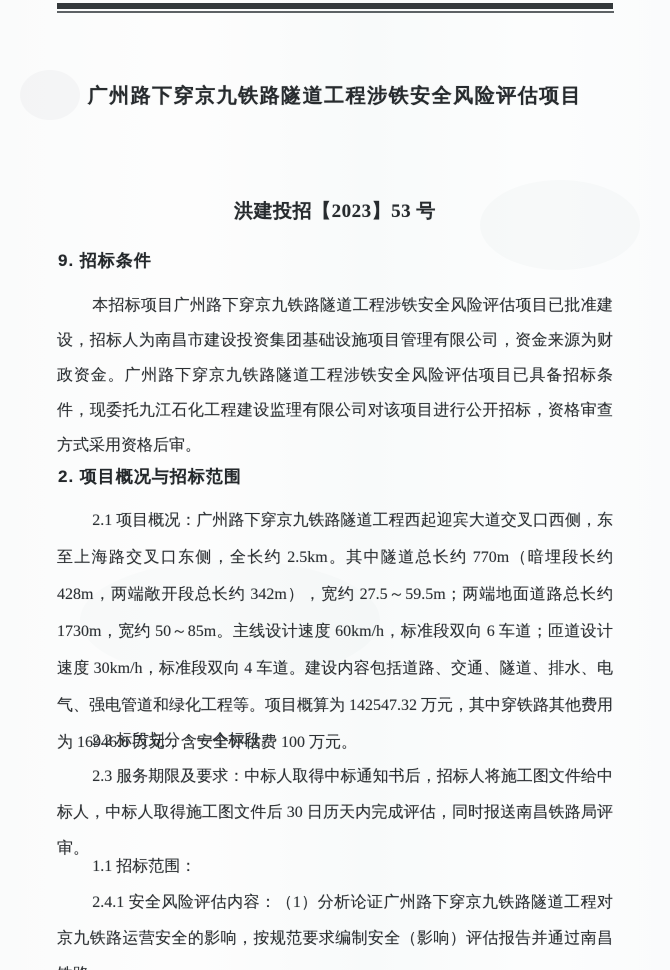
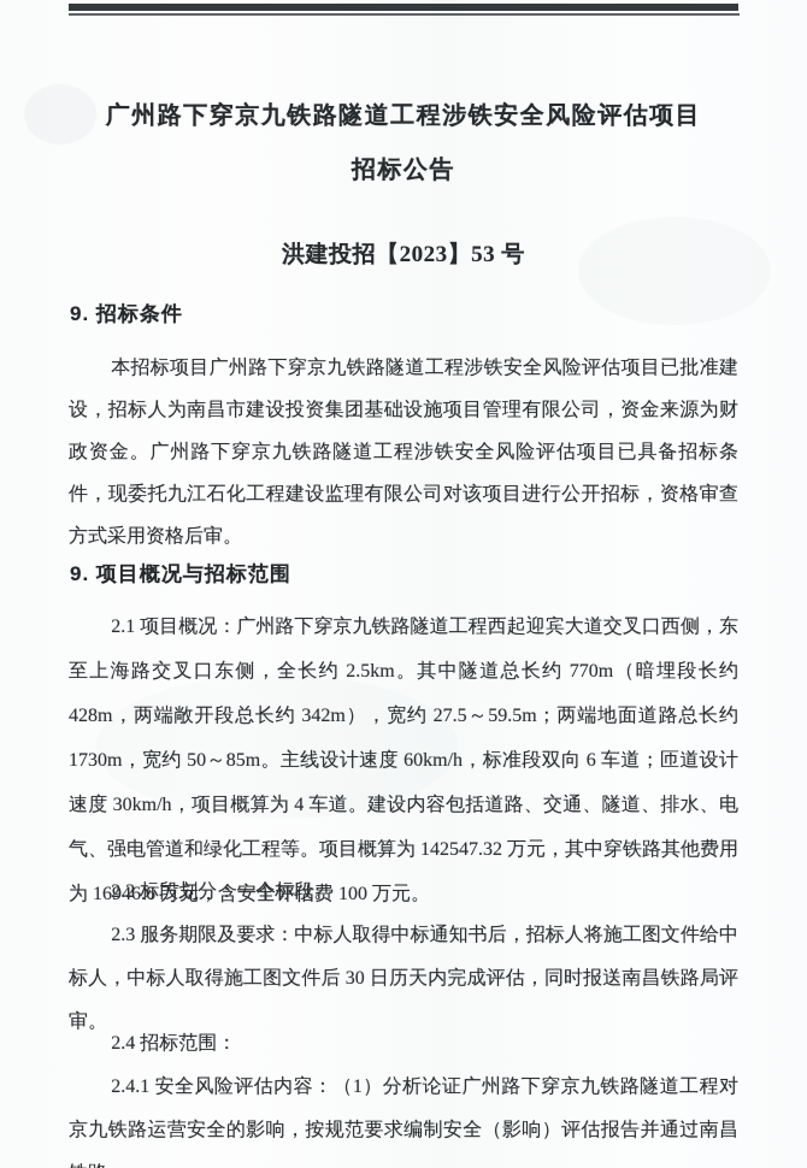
  广州路下穿京九铁路隧道工程涉铁安全风险评估项目
+ 招标公告
  洪建投招【2023】53 号
  9. 招标条件
  本招标项目广州路下穿京九铁路隧道工程涉铁安全风险评估项目已批准建设，招标人为南昌市建设投资集团基础设施项目管理有限公司，资金来源为财政资金。广州路下穿京九铁路隧道工程涉铁安全风险评估项目已具备招标条件，现委托九江石化工程建设监理有限公司对该项目进行公开招标，资格审查方式采用资格后审。
- 2. 项目概况与招标范围
+ 9. 项目概况与招标范围
- 2.1 项目概况：广州路下穿京九铁路隧道工程西起迎宾大道交叉口西侧，东至上海路交叉口东侧，全长约 2.5km。其中隧道总长约 770m（暗埋段长约 428m，两端敞开段总长约 342m），宽约 27.5～59.5m；两端地面道路总长约 1730m，宽约 50～85m。主线设计速度 60km/h，标准段双向 6 车道；匝道设计速度 30km/h，标准段双向 4 车道。建设内容包括道路、交通、隧道、排水、电气、强电管道和绿化工程等。项目概算为 142547.32 万元，其中穿铁路其他费用为 16946.6 万元，含安全评估费 100 万元。
+ 2.1 项目概况：广州路下穿京九铁路隧道工程西起迎宾大道交叉口西侧，东至上海路交叉口东侧，全长约 2.5km。其中隧道总长约 770m（暗埋段长约 428m，两端敞开段总长约 342m），宽约 27.5～59.5m；两端地面道路总长约 1730m，宽约 50～85m。主线设计速度 60km/h，标准段双向 6 车道；匝道设计速度 30km/h，项目概算为 4 车道。建设内容包括道路、交通、隧道、排水、电气、强电管道和绿化工程等。项目概算为 142547.32 万元，其中穿铁路其他费用为 16946.6 万元，含安全评估费 100 万元。
  2.2 标段划分：一个标段。
  2.3 服务期限及要求：中标人取得中标通知书后，招标人将施工图文件给中标人，中标人取得施工图文件后 30 日历天内完成评估，同时报送南昌铁路局评审。
- 1.1 招标范围：
+ 2.4 招标范围：
  2.4.1 安全风险评估内容：（1）分析论证广州路下穿京九铁路隧道工程对京九铁路运营安全的影响，按规范要求编制安全（影响）评估报告并通过南昌
